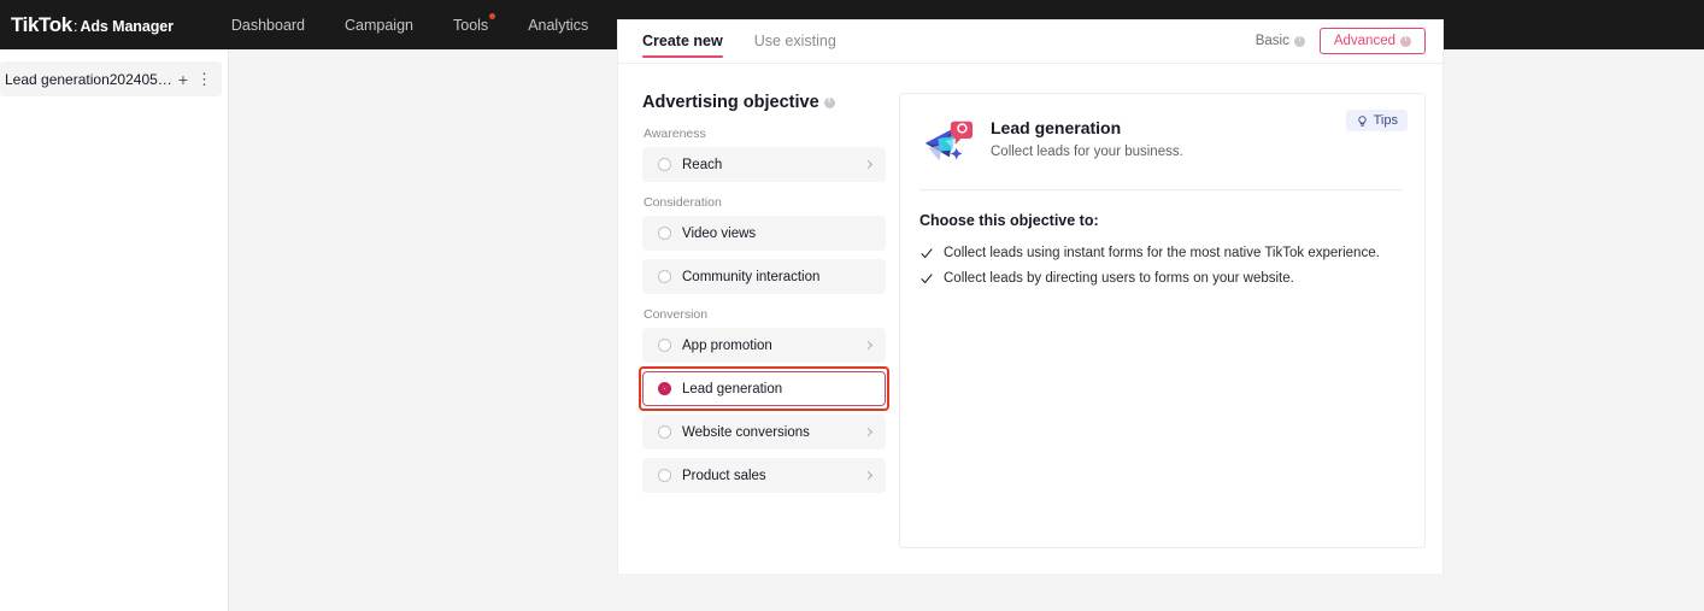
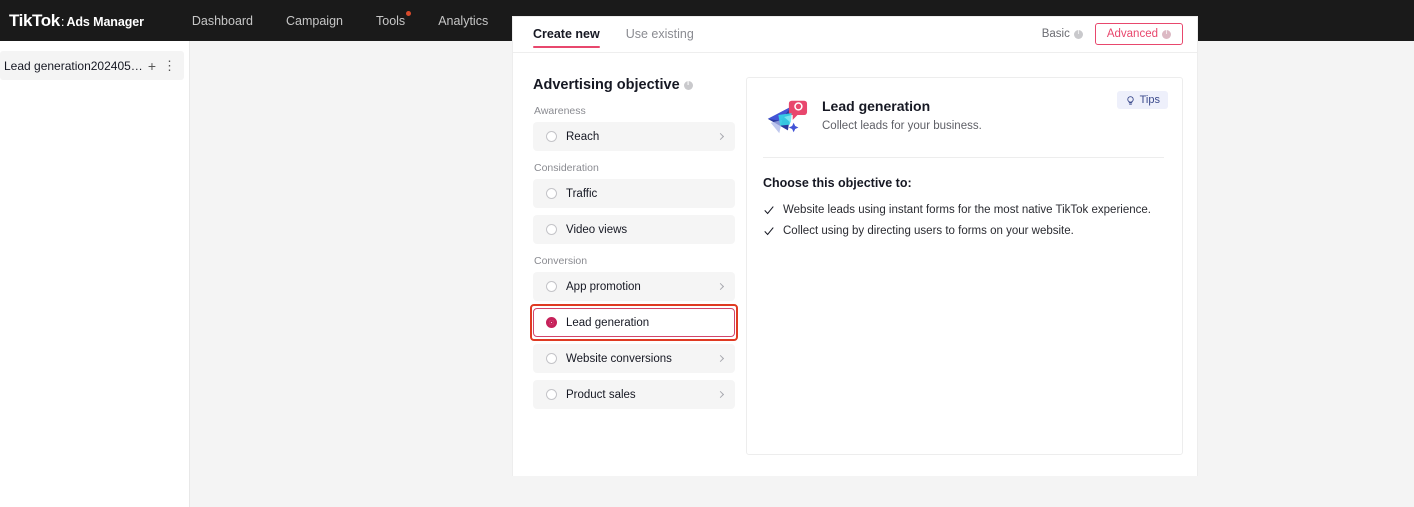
  TikTok
  :
  Ads Manager
  Dashboard
  Campaign
  Tools
  Analytics
  Lead generation2024052..
  +
  ⋮
  Create new
  Use existing
  Basic
  Advanced
  Advertising objective
  Awareness
  Reach
  Consideration
+ Traffic
  Video views
- Community interaction
  Conversion
  App promotion
  Lead generation
  Website conversions
  Product sales
  Tips
  Lead generation
  Collect leads for your business.
  Choose this objective to:
- Collect leads using instant forms for the most native TikTok experience.
+ Website leads using instant forms for the most native TikTok experience.
- Collect leads by directing users to forms on your website.
+ Collect using by directing users to forms on your website.
